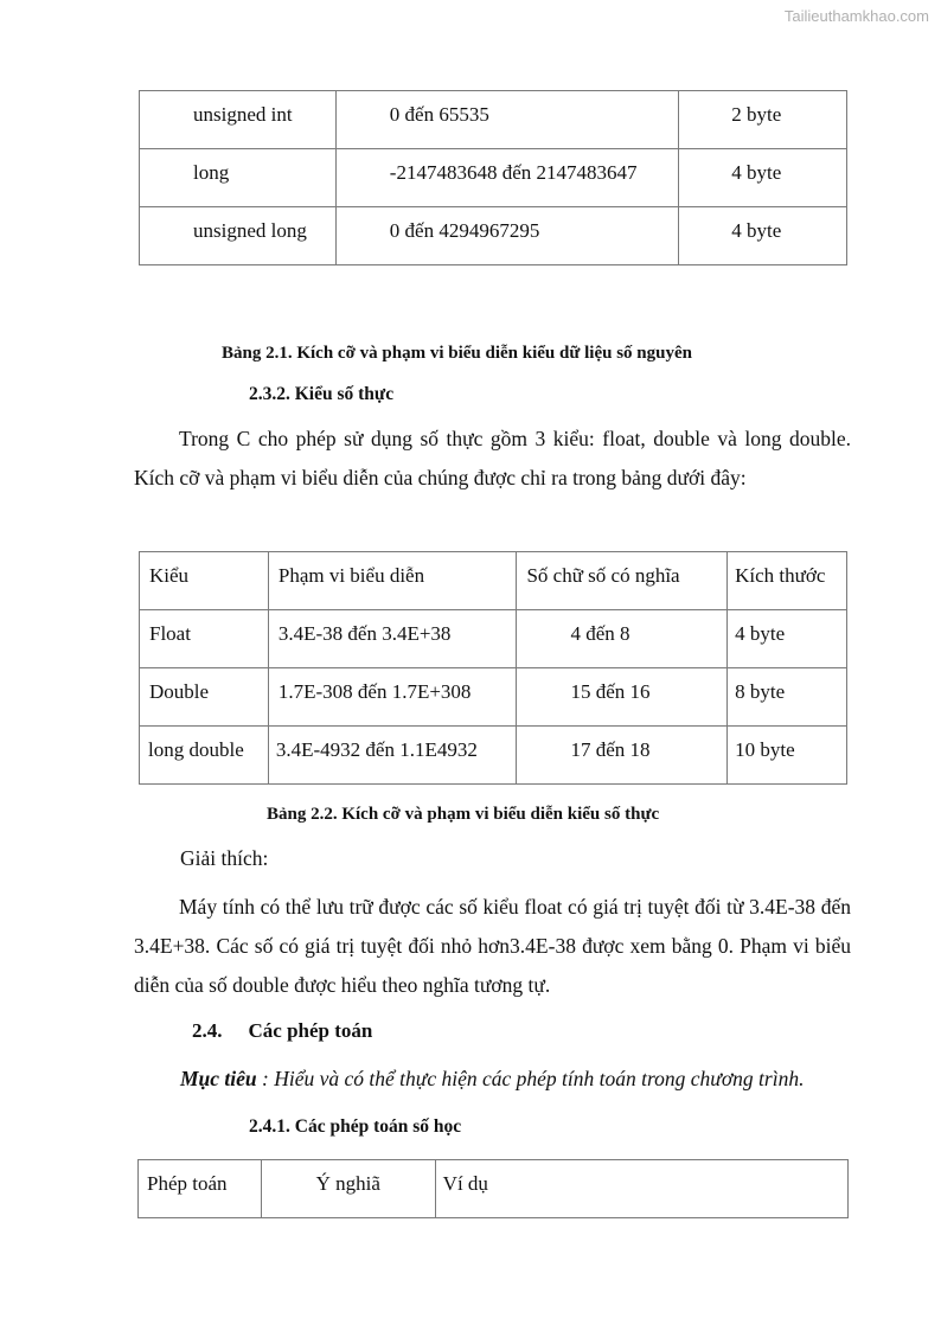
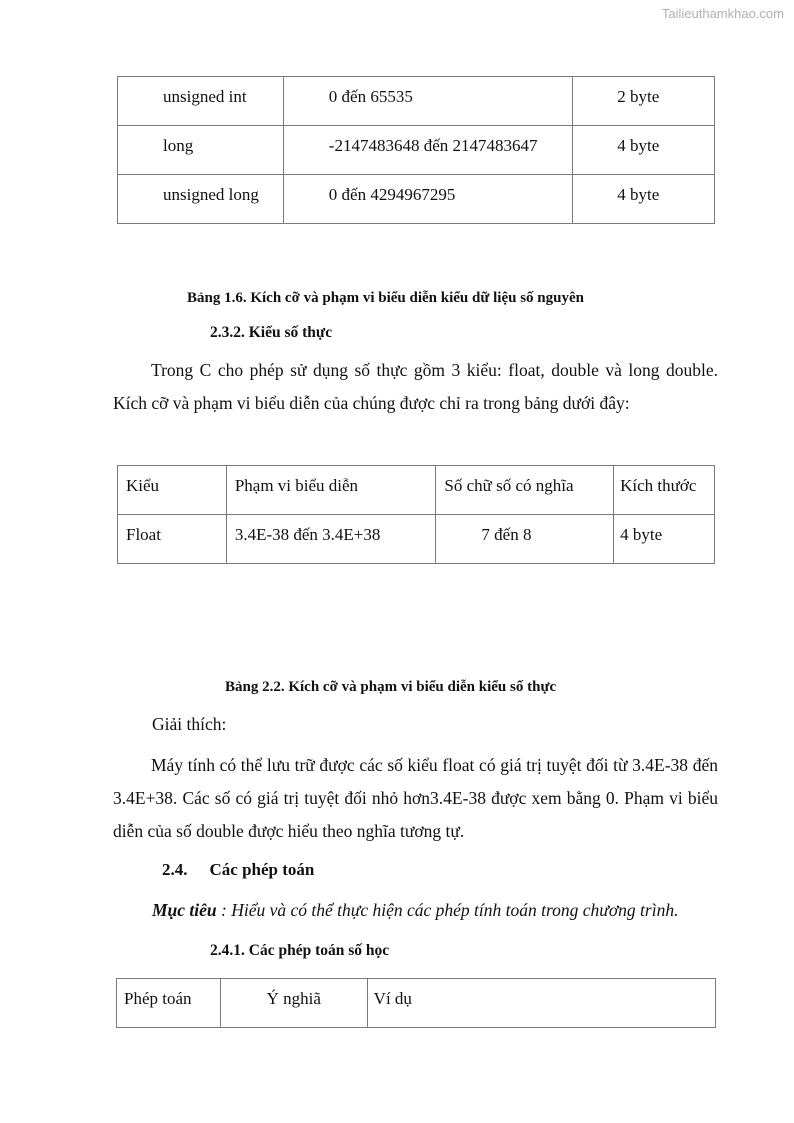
  Tailieuthamkhao.com
  unsigned int	0 đến 65535	2 byte
  long	-2147483648 đến 2147483647	4 byte
  unsigned long	0 đến 4294967295	4 byte
- Bảng 2.1. Kích cỡ và phạm vi biểu diễn kiểu dữ liệu số nguyên
+ Bảng 1.6. Kích cỡ và phạm vi biểu diễn kiểu dữ liệu số nguyên
  2.3.2. Kiểu số thực
  Trong C cho phép sử dụng số thực gồm 3 kiểu: float, double và long double. Kích cỡ và phạm vi biểu diễn của chúng được chỉ ra trong bảng dưới đây:
  Kiểu	Phạm vi biểu diễn	Số chữ số có nghĩa	Kích thước
- Float	3.4E-38 đến 3.4E+38	4 đến 8	4 byte
+ Float	3.4E-38 đến 3.4E+38	7 đến 8	4 byte
- Double	1.7E-308 đến 1.7E+308	15 đến 16	8 byte
- long double	3.4E-4932 đến 1.1E4932	17 đến 18	10 byte
  Bảng 2.2. Kích cỡ và phạm vi biểu diễn kiểu số thực
  Giải thích:
  Máy tính có thể lưu trữ được các số kiểu float có giá trị tuyệt đối từ 3.4E-38 đến 3.4E+38. Các số có giá trị tuyệt đối nhỏ hơn3.4E-38 được xem bằng 0. Phạm vi biểu diễn của số double được hiểu theo nghĩa tương tự.
  2.4. Các phép toán
  Mục tiêu : Hiểu và có thể thực hiện các phép tính toán trong chương trình.
  2.4.1. Các phép toán số học
  Phép toán	Ý nghiã	Ví dụ
